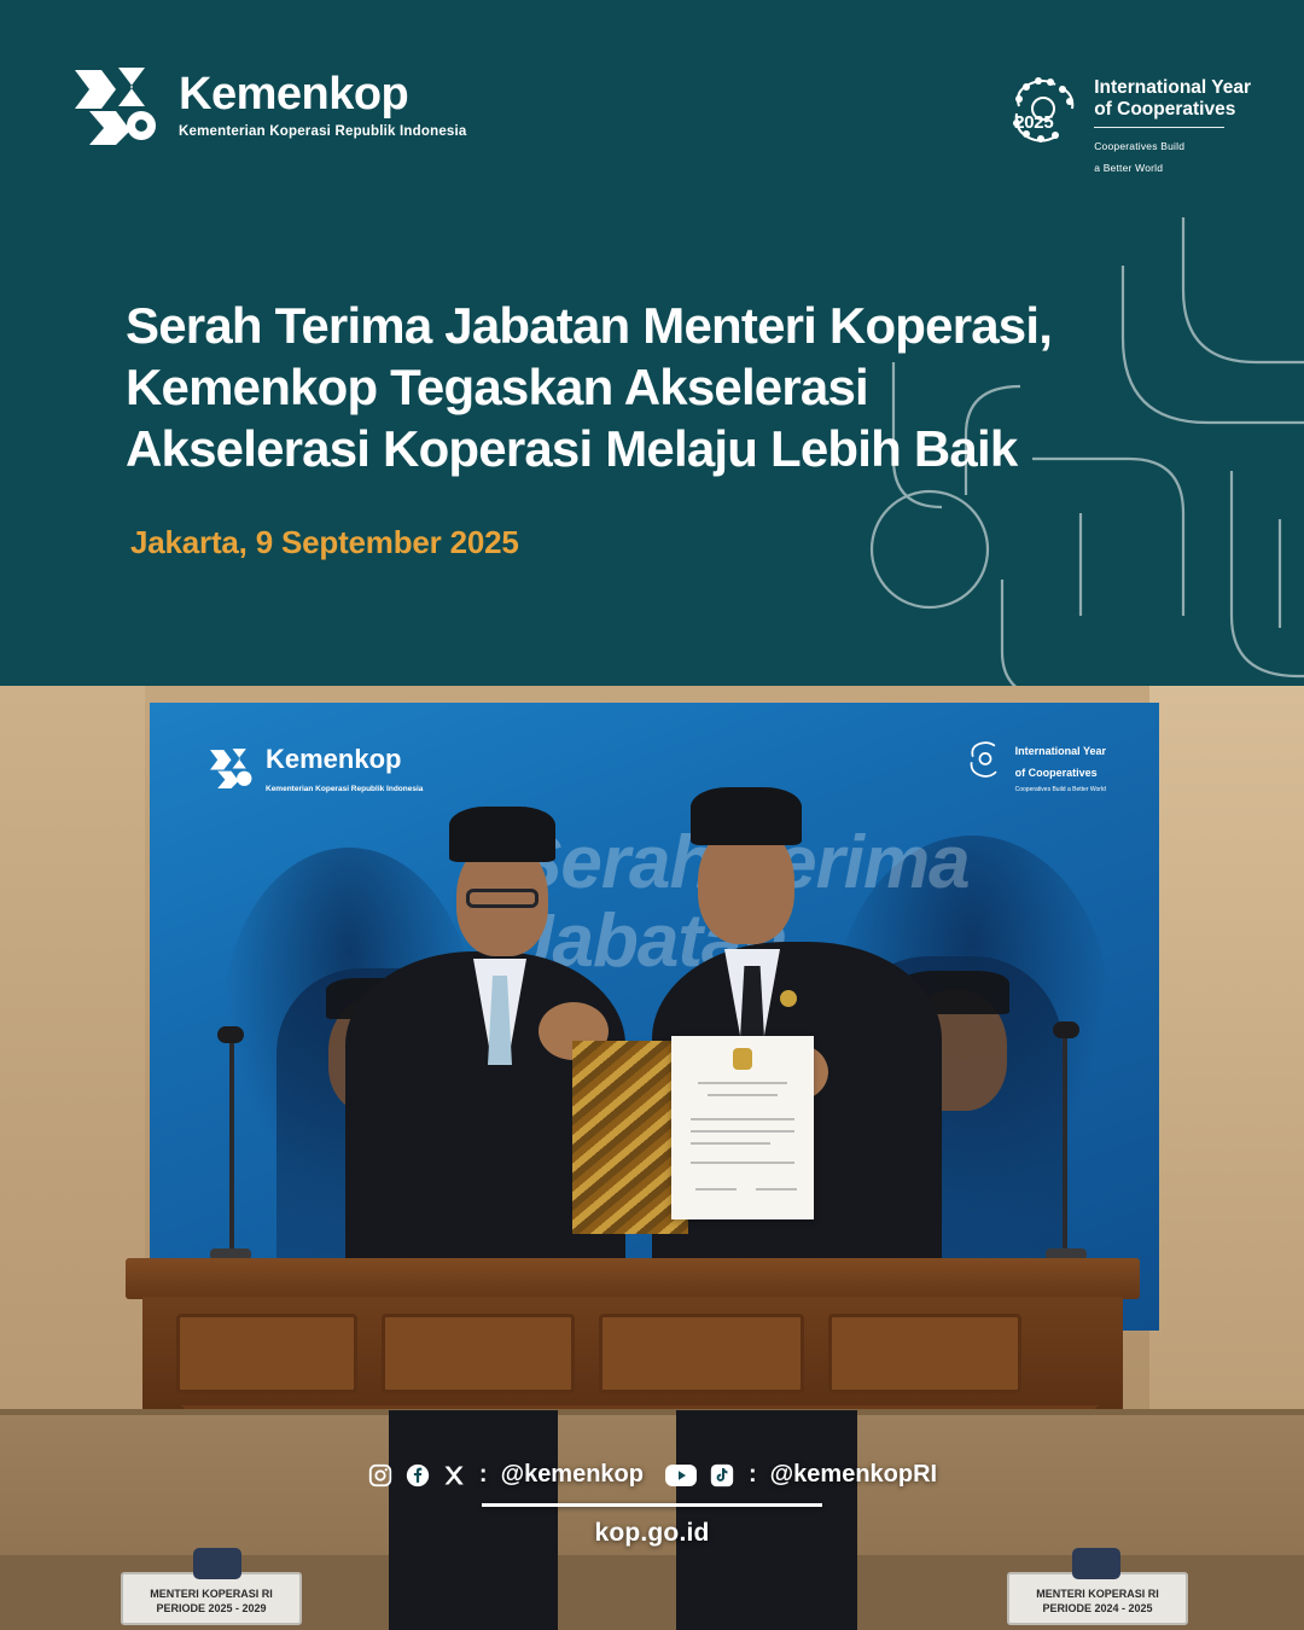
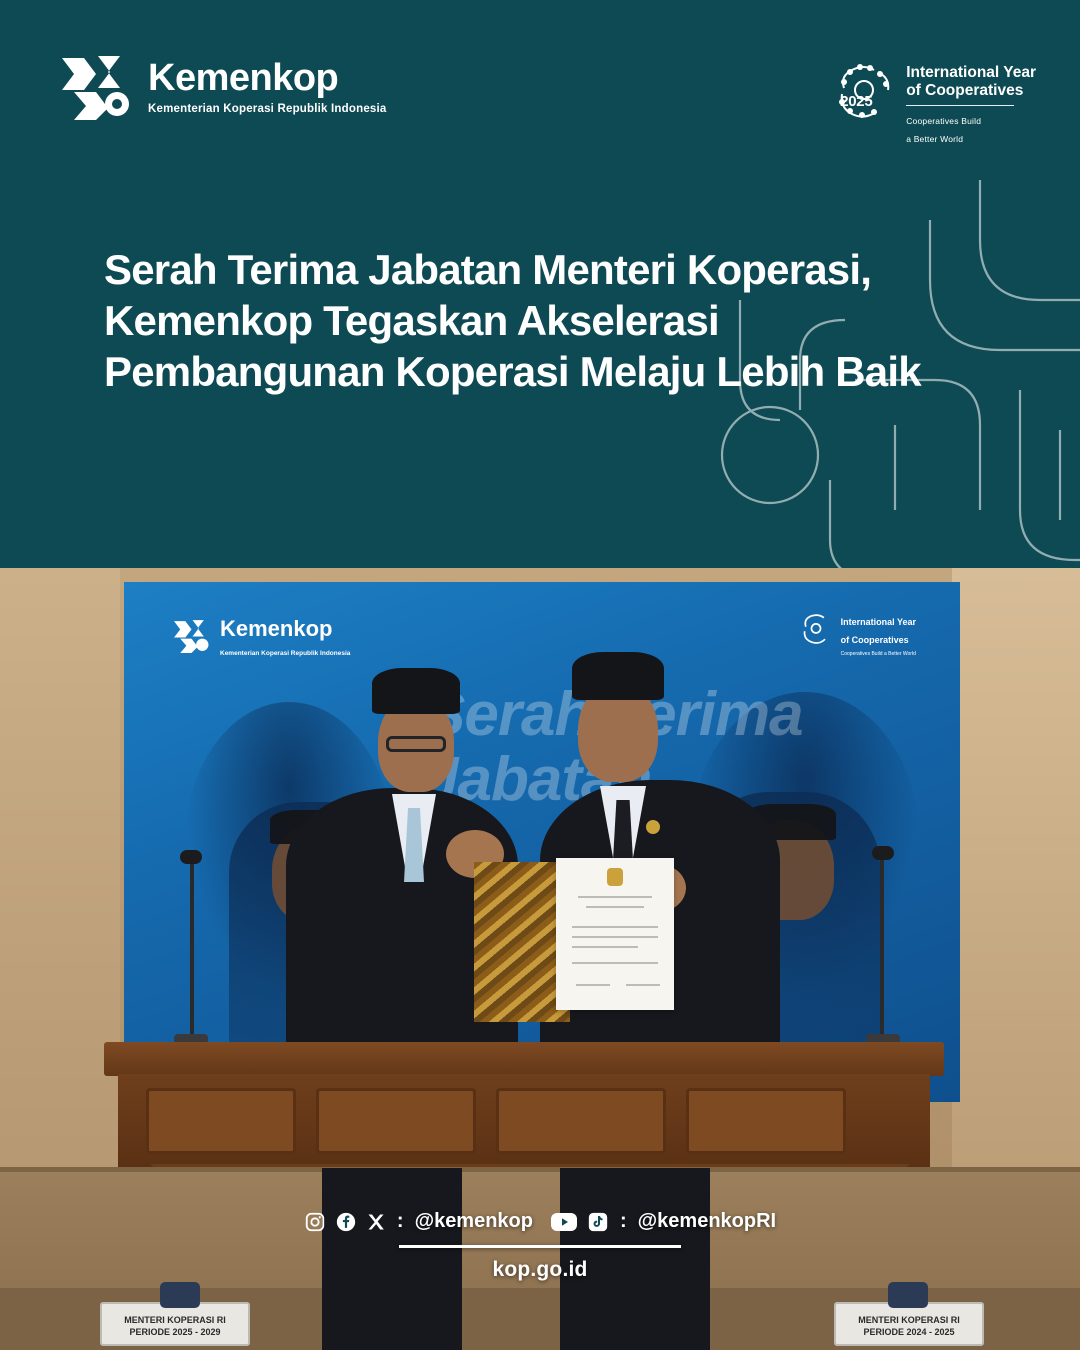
  Kemenkop
  Kementerian Koperasi Republik Indonesia
  2025
  International Year
  of Cooperatives Cooperatives Build
  a Better World
  Serah Terima Jabatan Menteri Koperasi,
  Kemenkop Tegaskan Akselerasi
- Akselerasi Koperasi Melaju Lebih Baik
+ Pembangunan Koperasi Melaju Lebih Baik
- Jakarta, 9 September 2025
  eraherima
  abata
  Kemenkop
  International Year
  of Cooperatives
  MENTERI KOPERASI RI
  PERIODE 2025 - 2029
  MENTERI KOPERASI RI
  PERIODE 2024 - 2025
  :
  @kemenkop
  :
  @kemenkopRI
  kop.go.id
